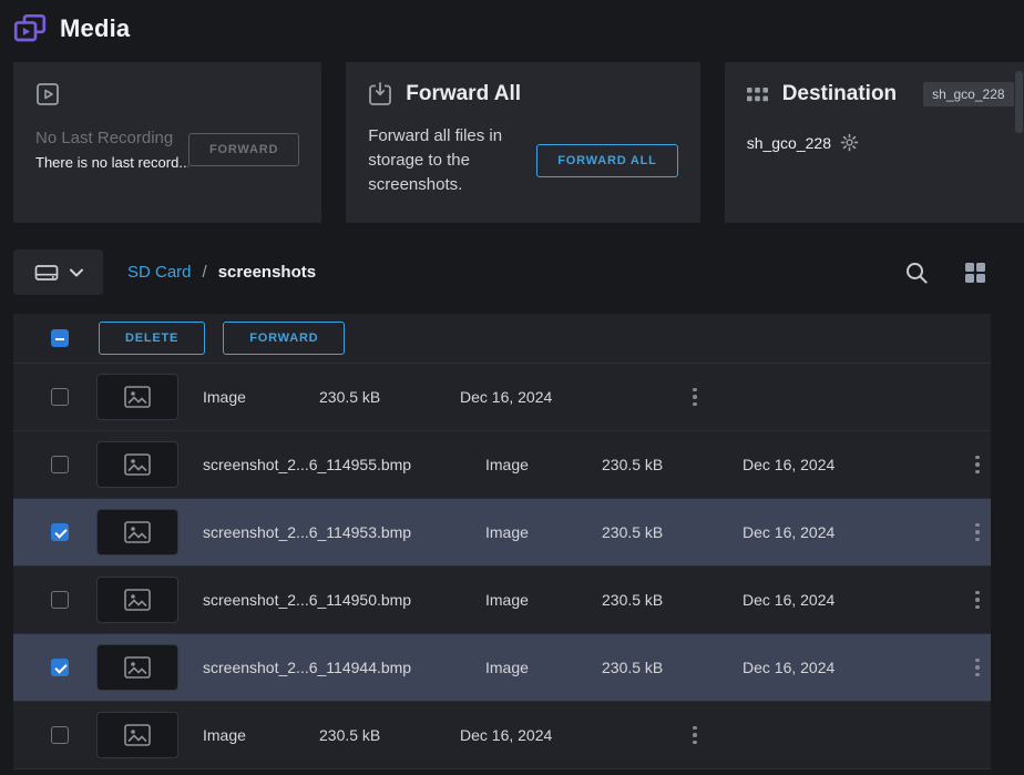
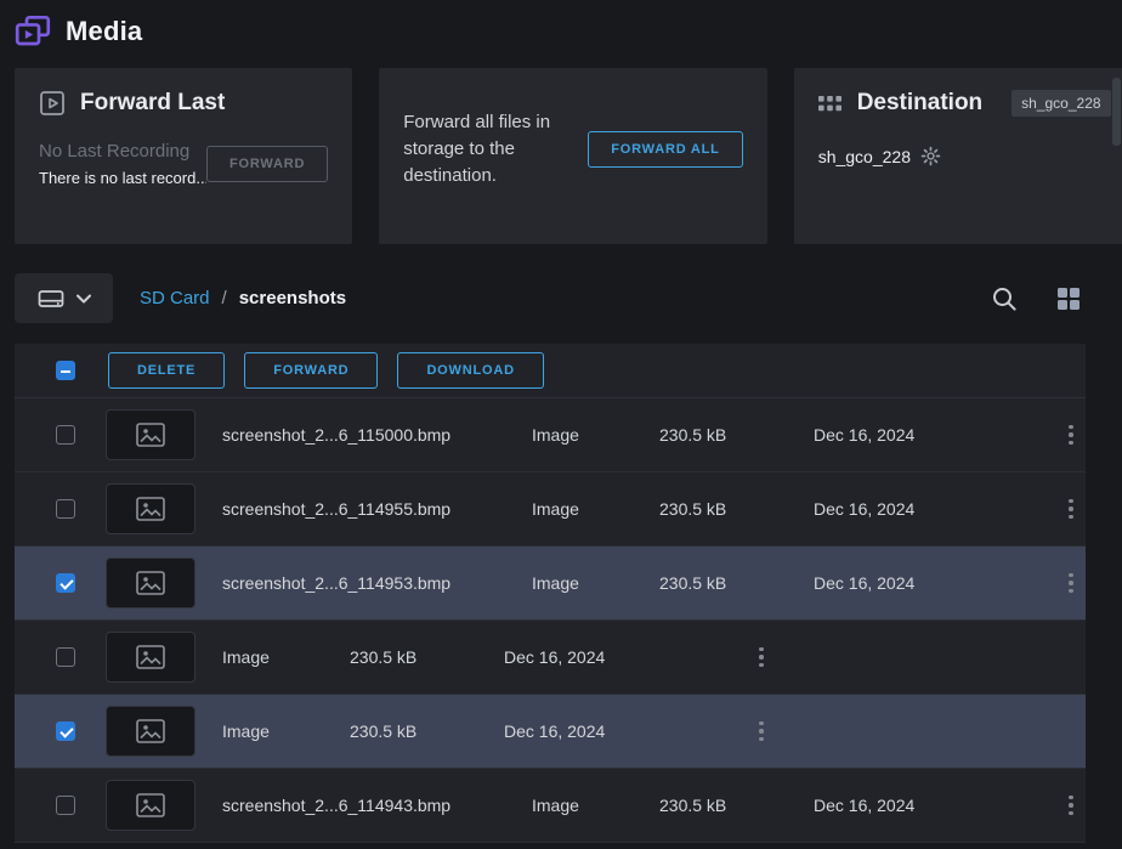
  Media
+ Forward Last
  No Last Recording
  There is no last record..
  FORWARD
- Forward All
- Forward all files in storage to the screenshots.
+ Forward all files in storage to the destination.
  FORWARD ALL
  Destination
  sh_gco_228
  sh_gco_228
  SD Card
  /
  screenshots
  DELETE
  FORWARD
+ DOWNLOAD
+ screenshot_2...6_115000.bmp
  Image
  230.5 kB
  Dec 16, 2024
  screenshot_2...6_114955.bmp
  Image
  230.5 kB
  Dec 16, 2024
  screenshot_2...6_114953.bmp
  Image
  230.5 kB
  Dec 16, 2024
- screenshot_2...6_114950.bmp
  Image
  230.5 kB
  Dec 16, 2024
- screenshot_2...6_114944.bmp
  Image
  230.5 kB
  Dec 16, 2024
+ screenshot_2...6_114943.bmp
  Image
  230.5 kB
  Dec 16, 2024
